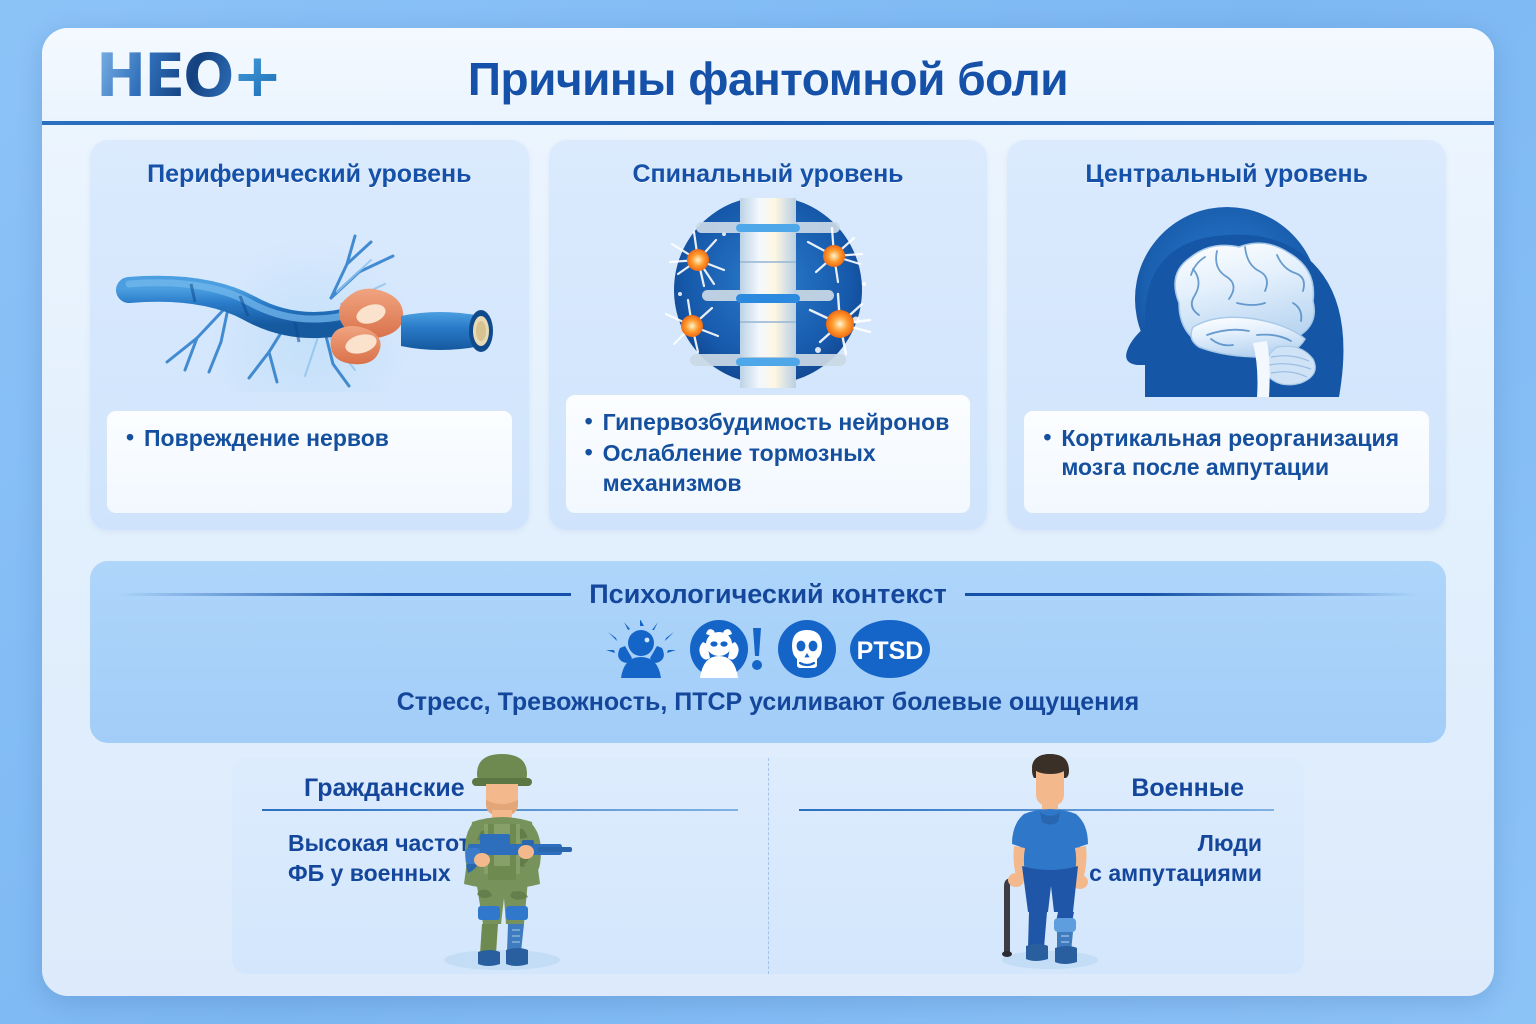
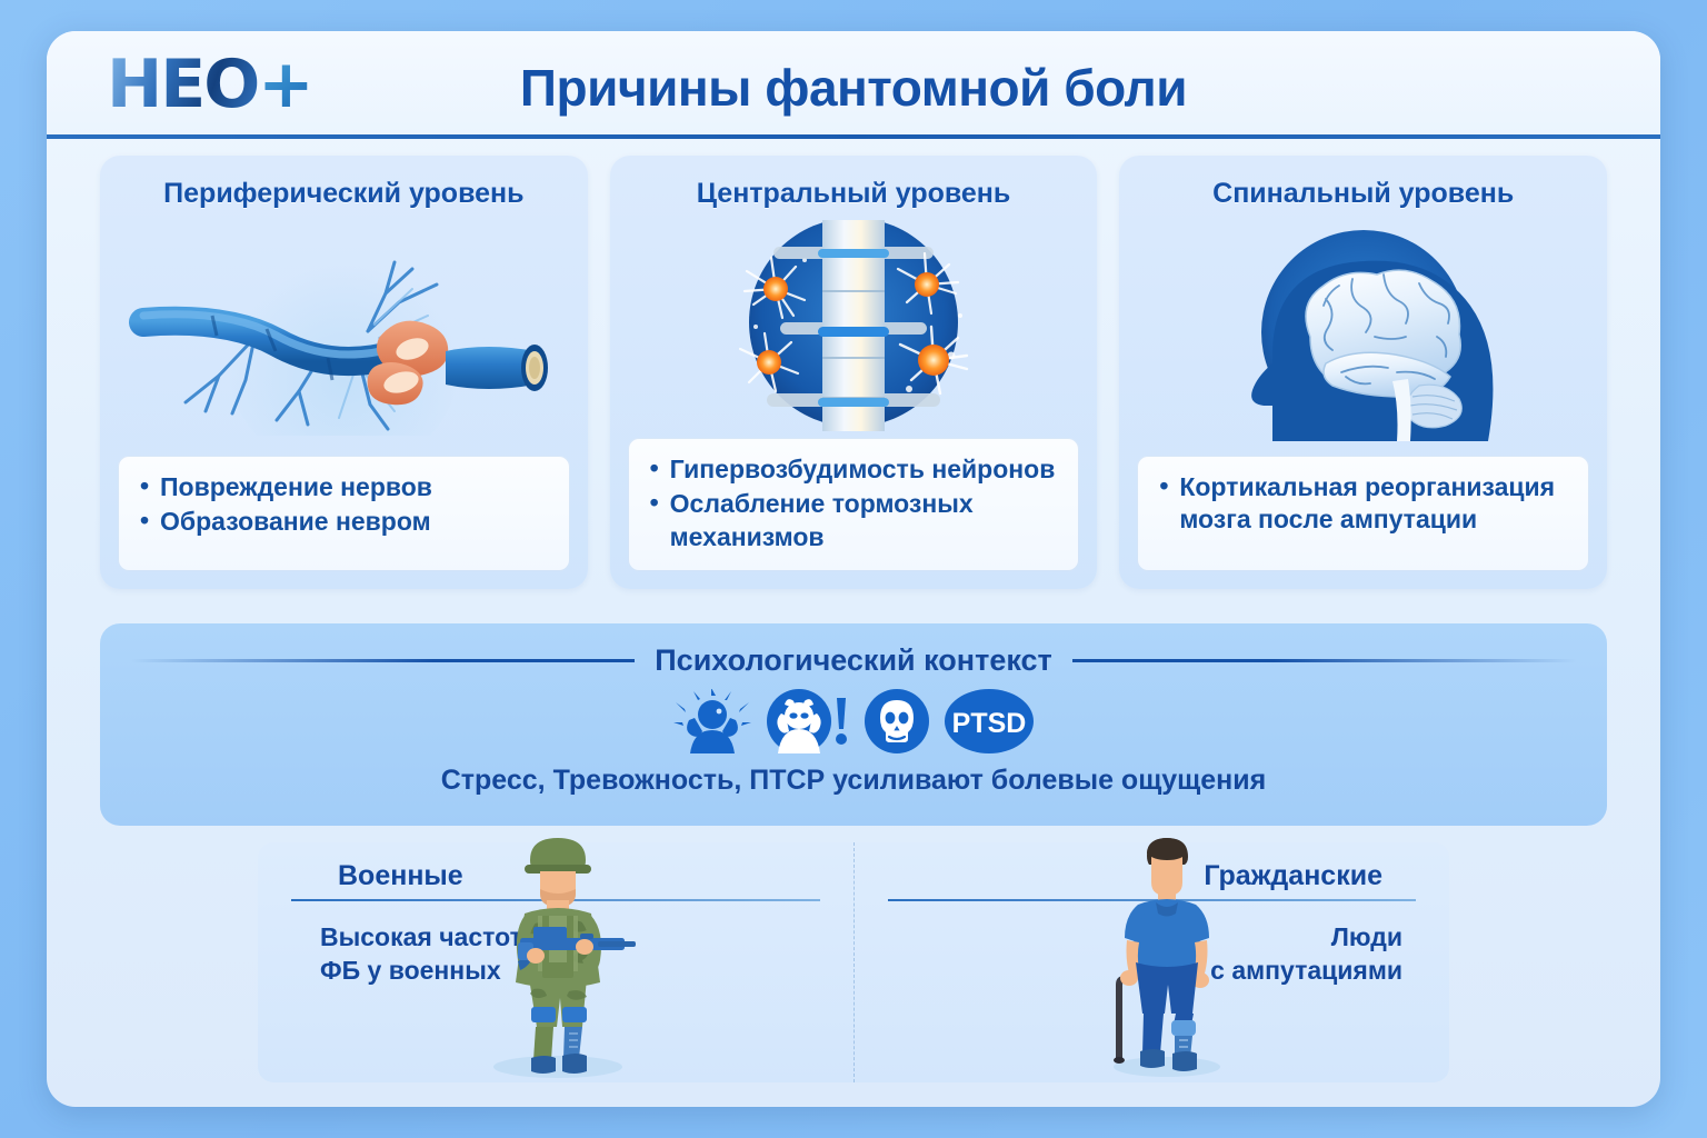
  НЕО+
  Причины фантомной боли
  Периферический уровень
  Повреждение нервов
+ Образование невром
- Спинальный уровень
+ Центральный уровень
  Гипервозбудимость нейронов
  Ослабление тормозных механизмов
- Центральный уровень
+ Спинальный уровень
  Кортикальная реорганизация мозга после ампутации
  Психологический контекст
  PTSD
  Стресс, Тревожность, ПТСР усиливают болевые ощущения
- Гражданские
+ Военные
  Высокая частот
  ФБ у военных
- Военные
+ Гражданские
  Люди
  с ампутациями
